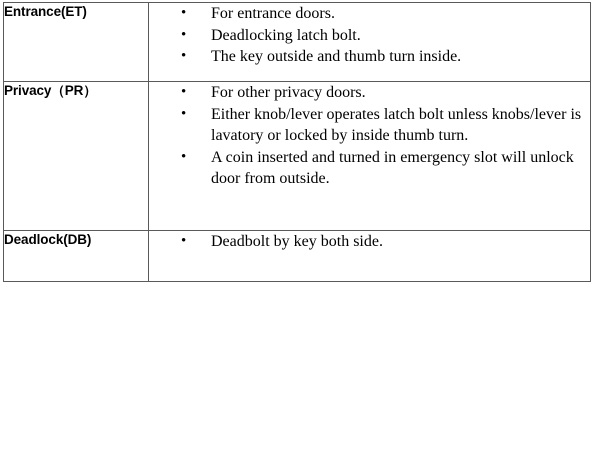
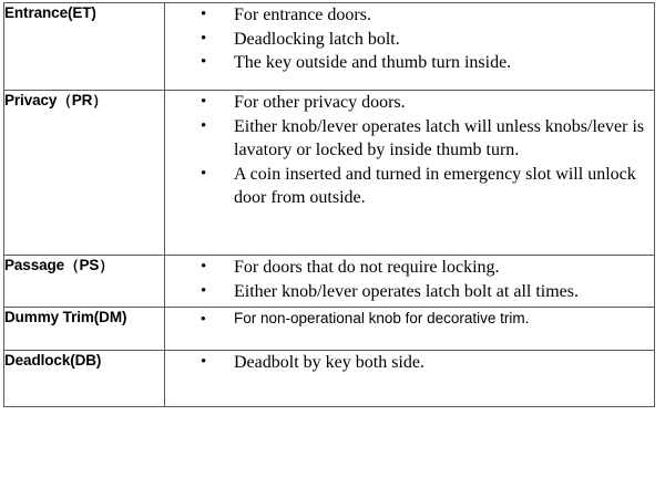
  Entrance(ET)	For entrance doors. Deadlocking latch bolt. The key outside and thumb turn inside.
- Privacy（PR）	For other privacy doors. Either knob/lever operates latch bolt unless knobs/lever is lavatory or locked by inside thumb turn. A coin inserted and turned in emergency slot will unlock door from outside.
+ Privacy（PR）	For other privacy doors. Either knob/lever operates latch will unless knobs/lever is lavatory or locked by inside thumb turn. A coin inserted and turned in emergency slot will unlock door from outside.
+ Passage（PS）	For doors that do not require locking. Either knob/lever operates latch bolt at all times.
+ Dummy Trim(DM)	For non-operational knob for decorative trim.
  Deadlock(DB)	Deadbolt by key both side.
